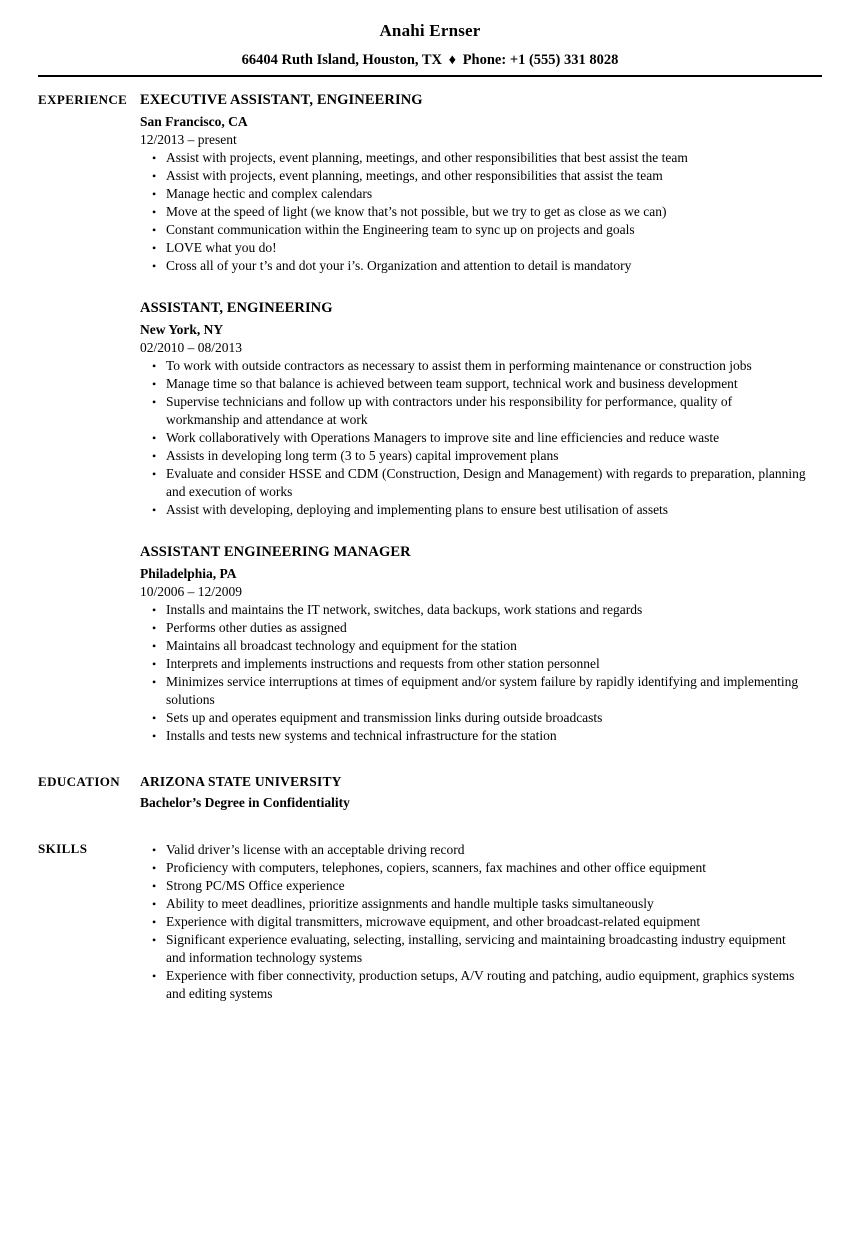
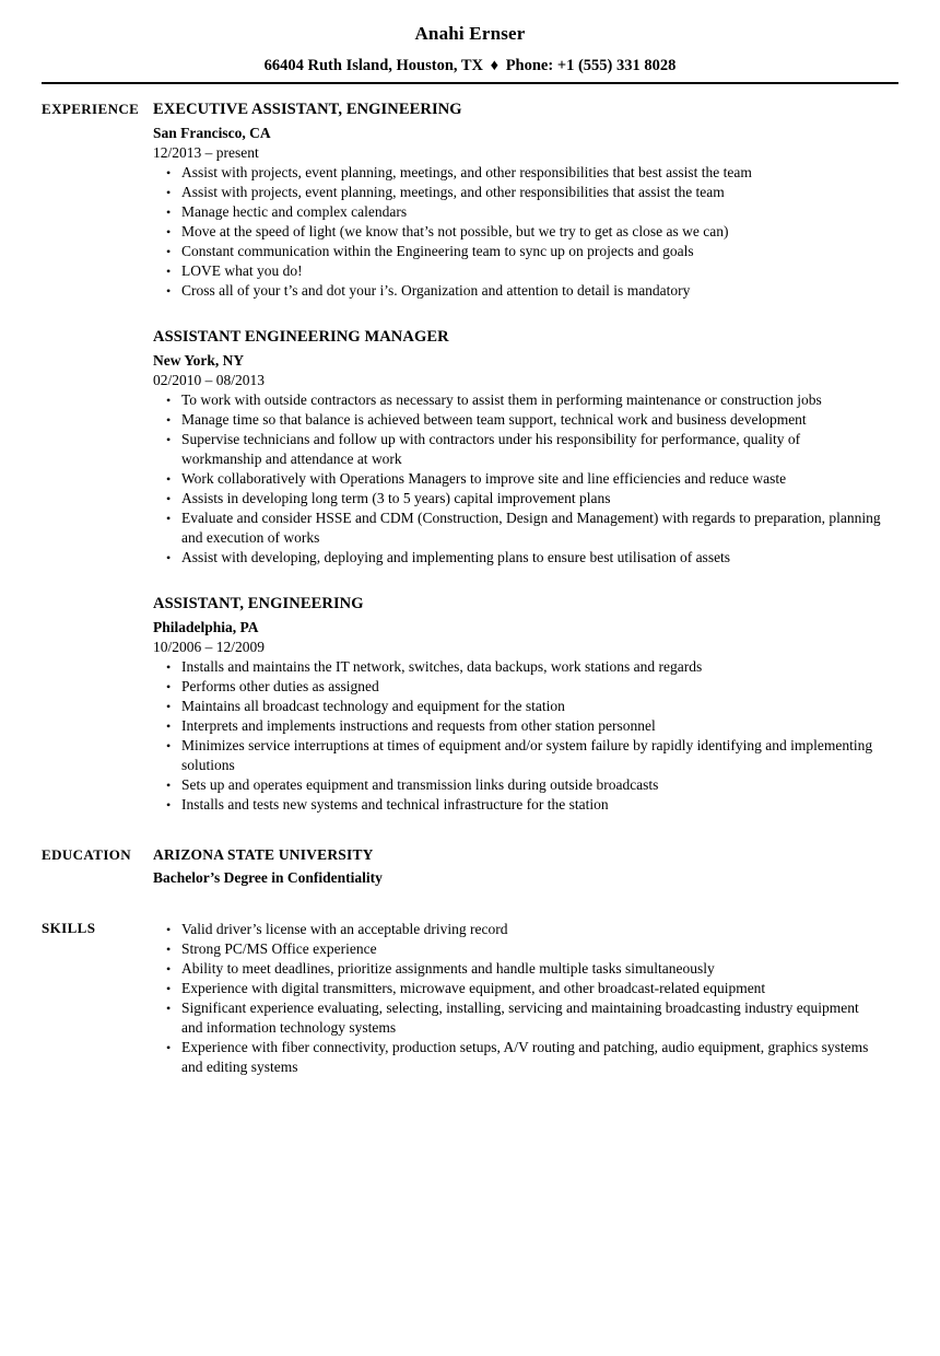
  Anahi Ernser
  66404 Ruth Island, Houston, TX ♦ Phone: +1 (555) 331 8028
  EXPERIENCE
  EXECUTIVE ASSISTANT, ENGINEERING
  San Francisco, CA
  12/2013 – present
  Assist with projects, event planning, meetings, and other responsibilities that best assist the team
  Assist with projects, event planning, meetings, and other responsibilities that assist the team
  Manage hectic and complex calendars
  Move at the speed of light (we know that’s not possible, but we try to get as close as we can)
  Constant communication within the Engineering team to sync up on projects and goals
  LOVE what you do!
  Cross all of your t’s and dot your i’s. Organization and attention to detail is mandatory
- ASSISTANT, ENGINEERING
+ ASSISTANT ENGINEERING MANAGER
  New York, NY
  02/2010 – 08/2013
  To work with outside contractors as necessary to assist them in performing maintenance or construction jobs
  Manage time so that balance is achieved between team support, technical work and business development
  Supervise technicians and follow up with contractors under his responsibility for performance, quality of workmanship and attendance at work
  Work collaboratively with Operations Managers to improve site and line efficiencies and reduce waste
  Assists in developing long term (3 to 5 years) capital improvement plans
  Evaluate and consider HSSE and CDM (Construction, Design and Management) with regards to preparation, planning and execution of works
  Assist with developing, deploying and implementing plans to ensure best utilisation of assets
- ASSISTANT ENGINEERING MANAGER
+ ASSISTANT, ENGINEERING
  Philadelphia, PA
  10/2006 – 12/2009
  Installs and maintains the IT network, switches, data backups, work stations and regards
  Performs other duties as assigned
  Maintains all broadcast technology and equipment for the station
  Interprets and implements instructions and requests from other station personnel
  Minimizes service interruptions at times of equipment and/or system failure by rapidly identifying and implementing solutions
  Sets up and operates equipment and transmission links during outside broadcasts
  Installs and tests new systems and technical infrastructure for the station
  EDUCATION
  ARIZONA STATE UNIVERSITY
  Bachelor’s Degree in Confidentiality
  SKILLS
  Valid driver’s license with an acceptable driving record
- Proficiency with computers, telephones, copiers, scanners, fax machines and other office equipment
  Strong PC/MS Office experience
  Ability to meet deadlines, prioritize assignments and handle multiple tasks simultaneously
  Experience with digital transmitters, microwave equipment, and other broadcast-related equipment
  Significant experience evaluating, selecting, installing, servicing and maintaining broadcasting industry equipment and information technology systems
  Experience with fiber connectivity, production setups, A/V routing and patching, audio equipment, graphics systems and editing systems
